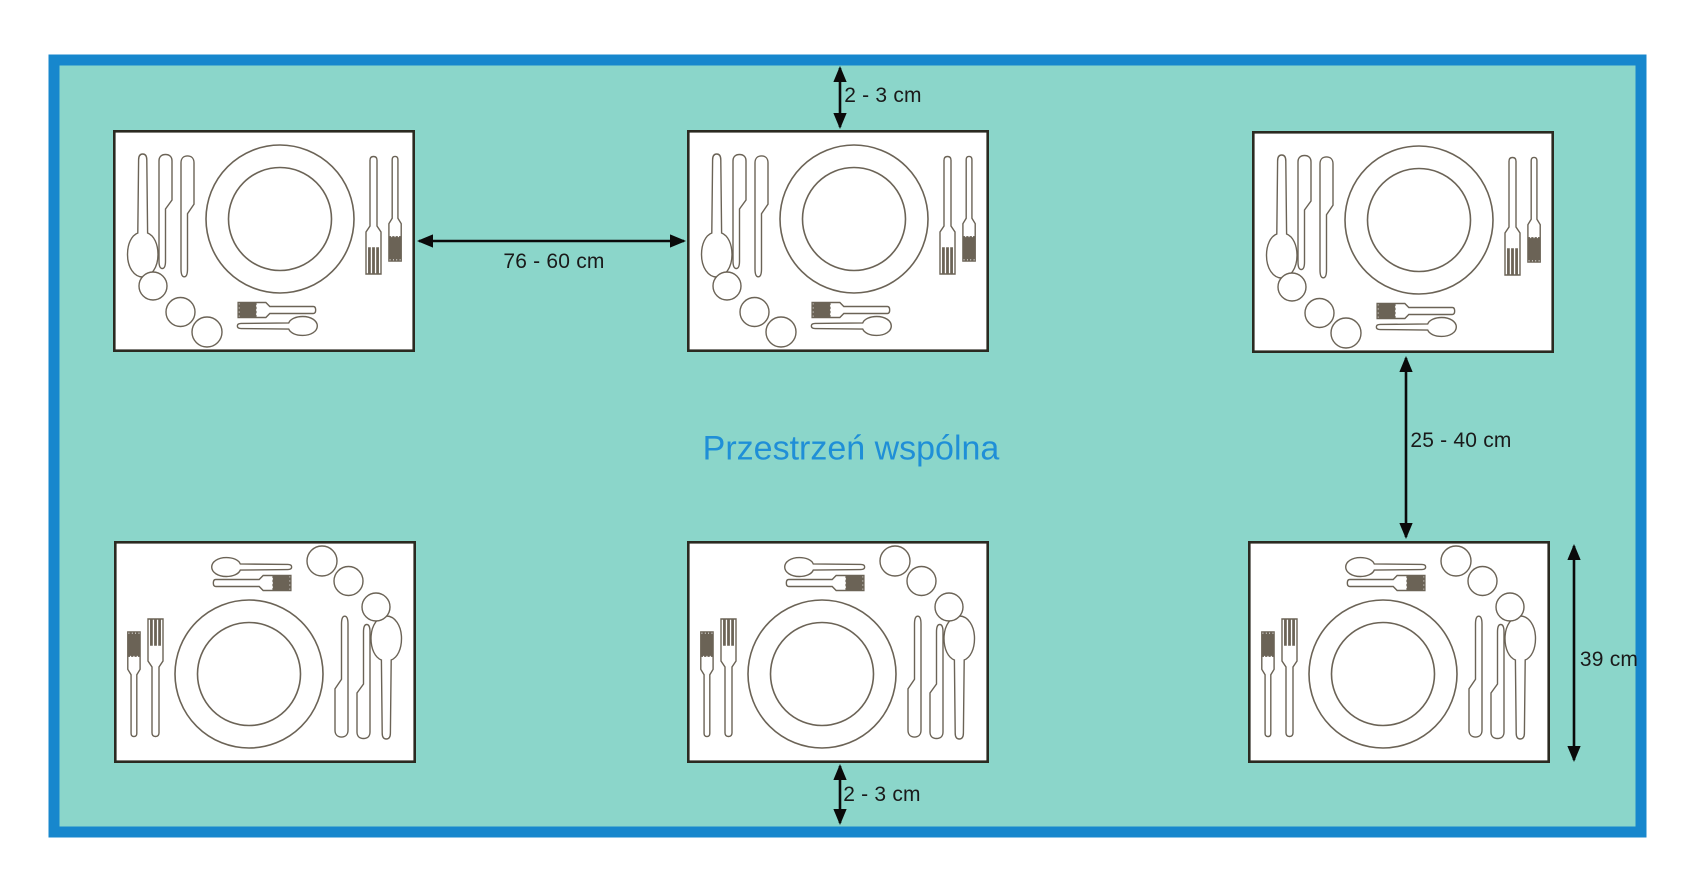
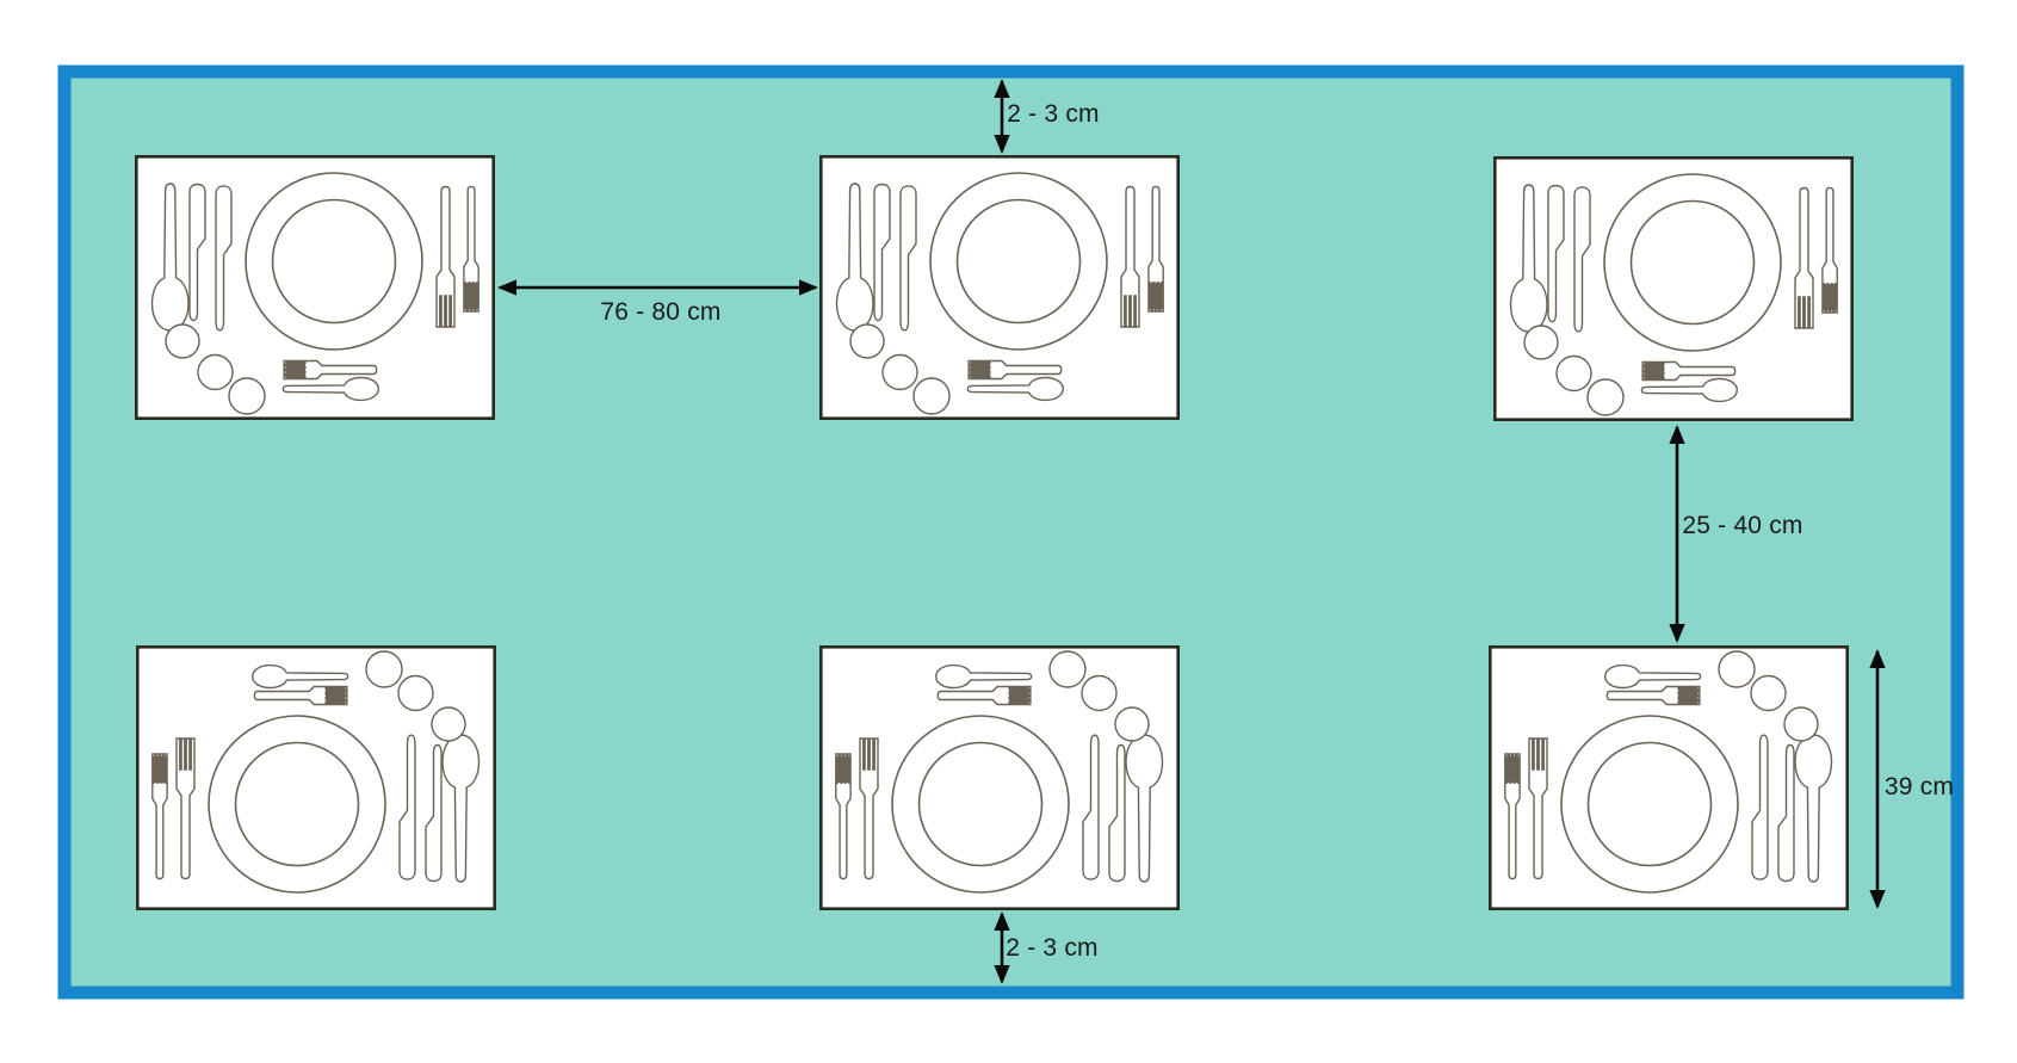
  2 - 3 cm
- 76 - 60 cm
+ 76 - 80 cm
- Przestrzeń wspólna
  25 - 40 cm
  39 cm
  2 - 3 cm
